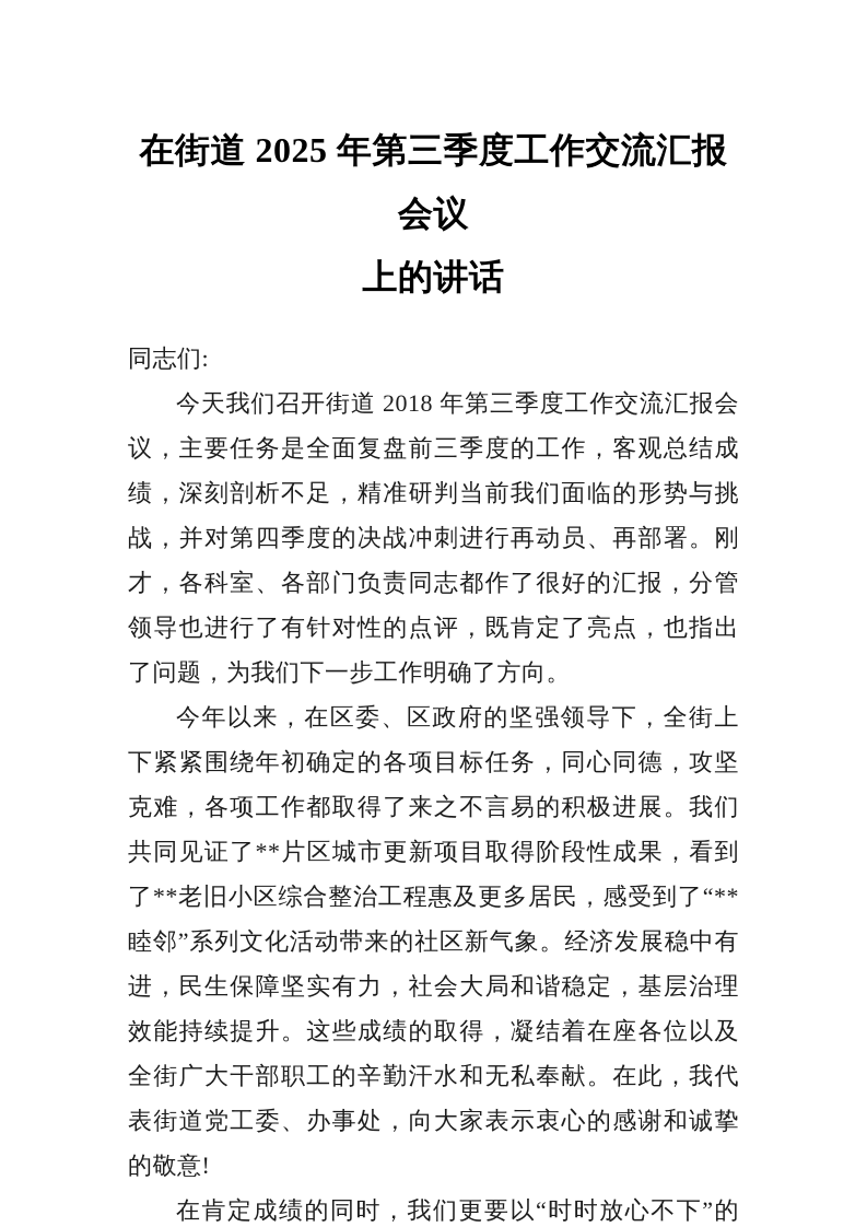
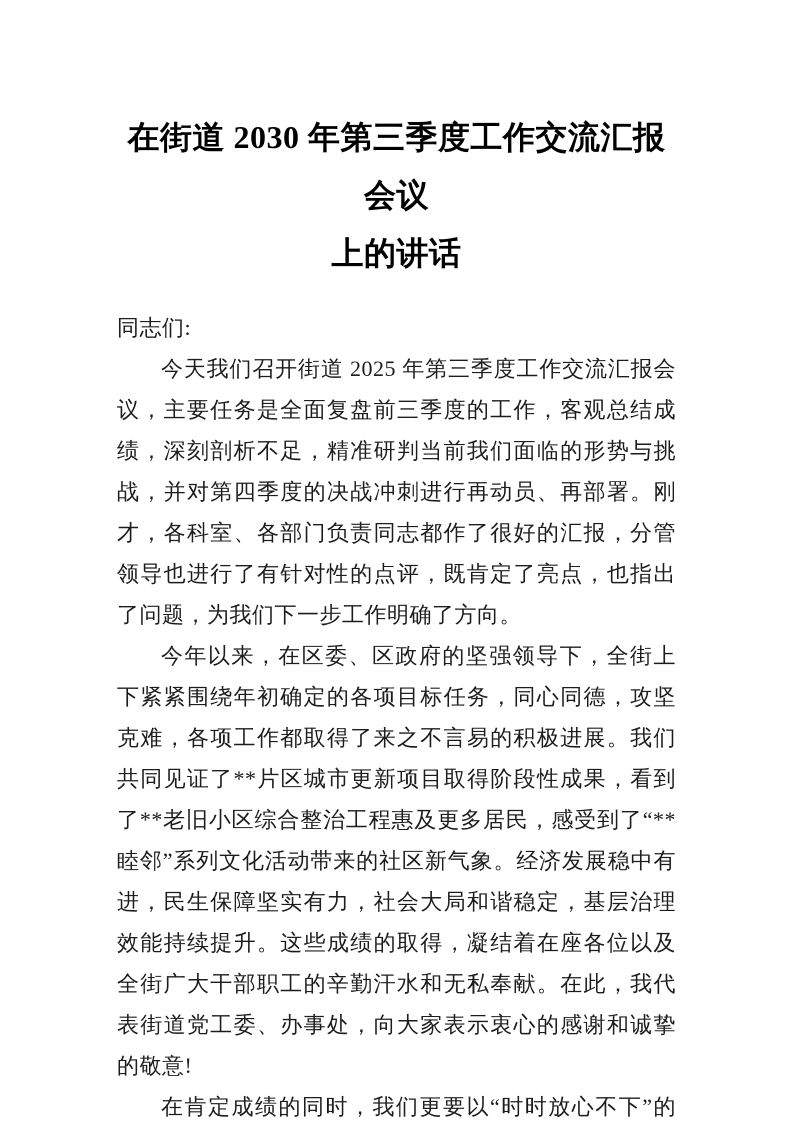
- 在街道 2025 年第三季度工作交流汇报会议
+ 在街道 2030 年第三季度工作交流汇报会议
  上的讲话
  同志们:
- 今天我们召开街道 2018 年第三季度工作交流汇报会议，主要任务是全面复盘前三季度的工作，客观总结成绩，深刻剖析不足，精准研判当前我们面临的形势与挑战，并对第四季度的决战冲刺进行再动员、再部署。刚才，各科室、各部门负责同志都作了很好的汇报，分管领导也进行了有针对性的点评，既肯定了亮点，也指出了问题，为我们下一步工作明确了方向。
+ 今天我们召开街道 2025 年第三季度工作交流汇报会议，主要任务是全面复盘前三季度的工作，客观总结成绩，深刻剖析不足，精准研判当前我们面临的形势与挑战，并对第四季度的决战冲刺进行再动员、再部署。刚才，各科室、各部门负责同志都作了很好的汇报，分管领导也进行了有针对性的点评，既肯定了亮点，也指出了问题，为我们下一步工作明确了方向。
  今年以来，在区委、区政府的坚强领导下，全街上下紧紧围绕年初确定的各项目标任务，同心同德，攻坚克难，各项工作都取得了来之不言易的积极进展。我们共同见证了**片区城市更新项目取得阶段性成果，看到了**老旧小区综合整治工程惠及更多居民，感受到了“**睦邻”系列文化活动带来的社区新气象。经济发展稳中有进，民生保障坚实有力，社会大局和谐稳定，基层治理效能持续提升。这些成绩的取得，凝结着在座各位以及全街广大干部职工的辛勤汗水和无私奉献。在此，我代表街道党工委、办事处，向大家表示衷心的感谢和诚挚的敬意!
  在肯定成绩的同时，我们更要以“时时放心不下”的
